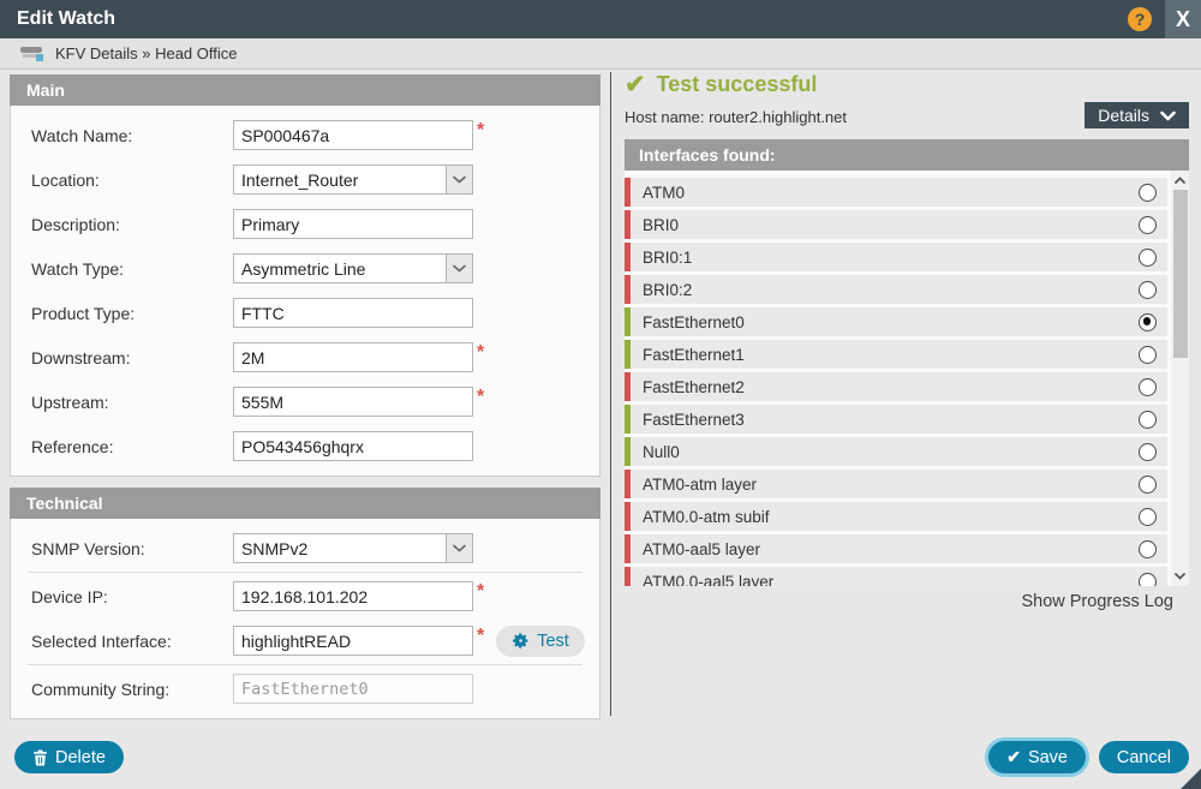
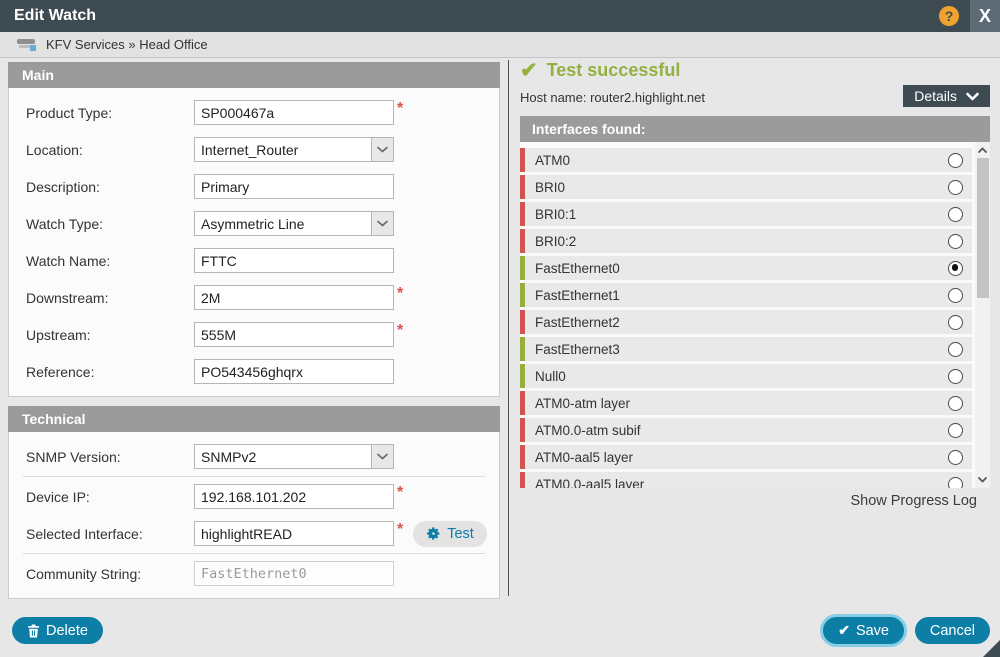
  Edit Watch
  ?
  X
- KFV Details » Head Office
+ KFV Services » Head Office
  Main
- Watch Name:
+ Product Type:
  SP000467a
  *
  Location:
  Internet_Router
  Description:
  Primary
  Watch Type:
  Asymmetric Line
- Product Type:
+ Watch Name:
  FTTC
  Downstream:
  2M
  *
  Upstream:
  555M
  *
  Reference:
  PO543456ghqrx
  Technical
  SNMP Version:
  SNMPv2
  Device IP:
  192.168.101.202
  *
  Selected Interface:
  highlightREAD
  *
  Test
  Community String:
  FastEthernet0
  ✔
  Test successful
  Host name: router2.highlight.net
  Details
  Interfaces found:
  ATM0
  BRI0
  BRI0:1
  BRI0:2
  FastEthernet0
  FastEthernet1
  FastEthernet2
  FastEthernet3
  Null0
  ATM0-atm layer
  ATM0.0-atm subif
  ATM0-aal5 layer
  ATM0.0-aal5 layer
  Show Progress Log
  Delete
  ✔
  Save
  Cancel
